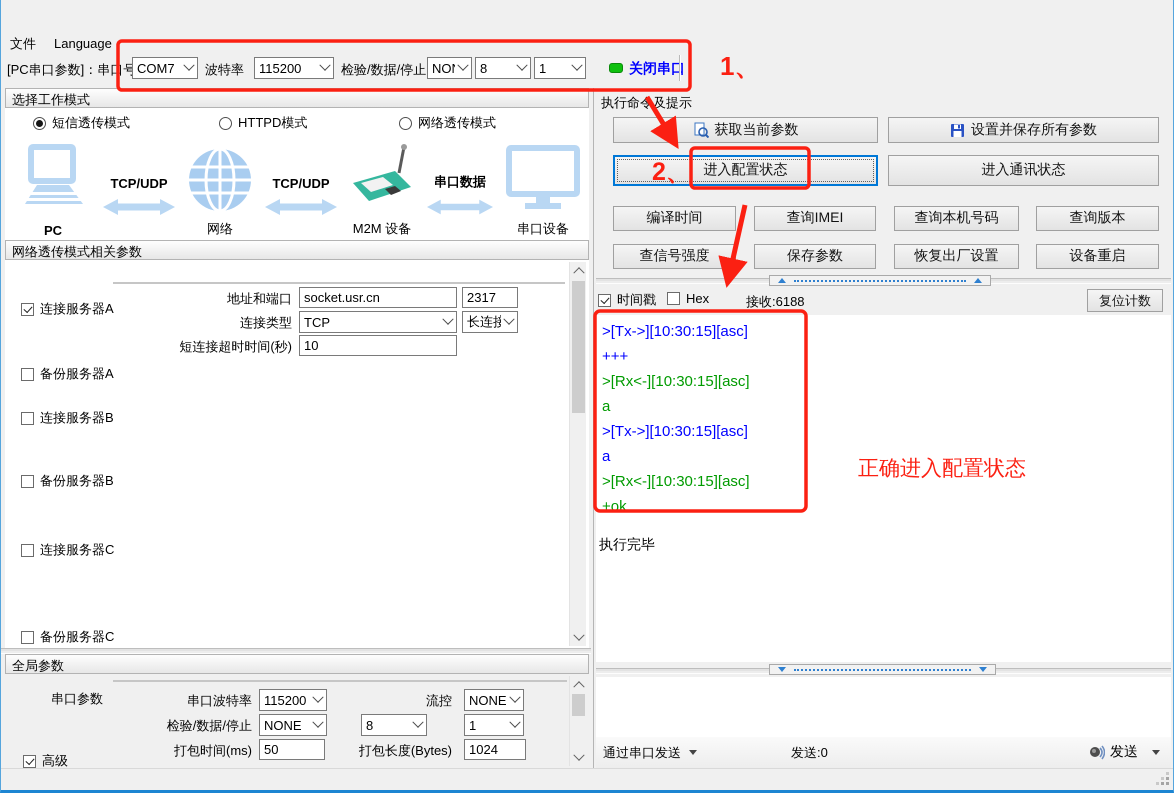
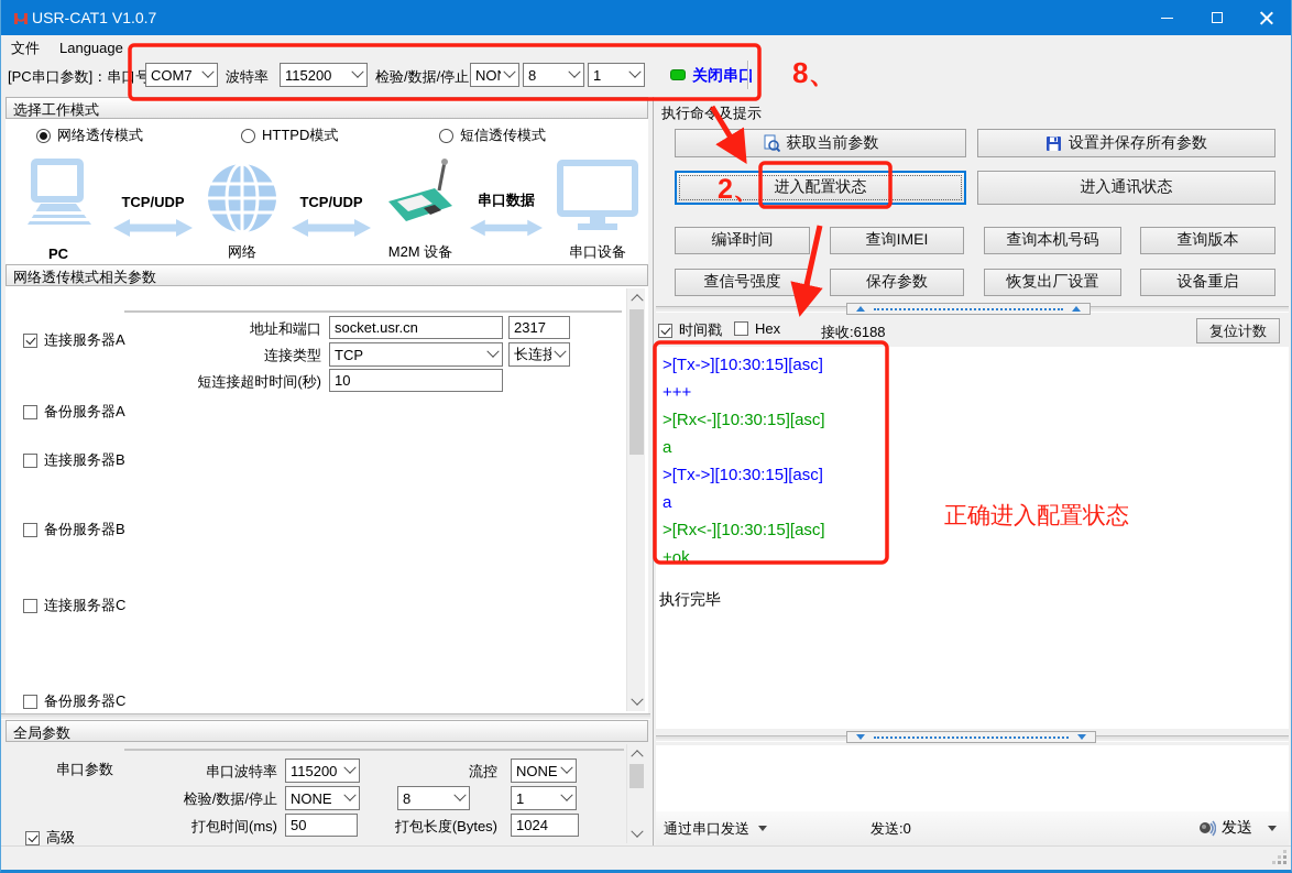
+ USR-CAT1 V1.0.7
  文件
  Language
  [PC串口参数]：串号
  COM7
  波特率
  115200
  检验/数据/停止
  8
  1
  关闭串口
  选择工作模式
- 短信透传模式
+ 网络透传模式
  HTTPD模式
- 网络透传模式
+ 短信透传模式
  PC
  TCP/UDP
  网络
  TCP/UDP
  M2M 设备
  串口数据
  串口设备
  网络透传模式相关参数
  连接服务器A
  地址和端口
  socket.usr.cn
  2317
  连接类型
  TCP
  长连接
  短连接超时时间(秒)
  10
  备份服务器A
  连接服务器B
  备份服务器B
  连接服务器C
  备份服务器C
  全局参数
  串口参数
  串口波特率
  115200
  流控
  NONE
  检验/数据/停止
  NONE
  8
  1
  打包时间(ms)
  50
  打包长度(Bytes)
  1024
  高级
  执行命令及提示
  获取当前参数
  设置并保存所有参数
  进入配置状态
  进入通讯状态
  编译时间
  查询IMEI
  查询本机号码
  查询版本
  查信号强度
  保存参数
  恢复出厂设置
  设备重启
  时间戳
  Hex
  接收:6188
  复位计数
  >[Tx->][10:30:15][asc]
  +++
  >[Rx<-][10:30:15][asc]
  a
  >[Tx->][10:30:15][asc]
  a
  >[Rx<-][10:30:15][asc]
  +ok
  执行完毕
  通过串口发送
  发送:0
  发送
- 1、
+ 8、
  2、
  正确进入配置状态
